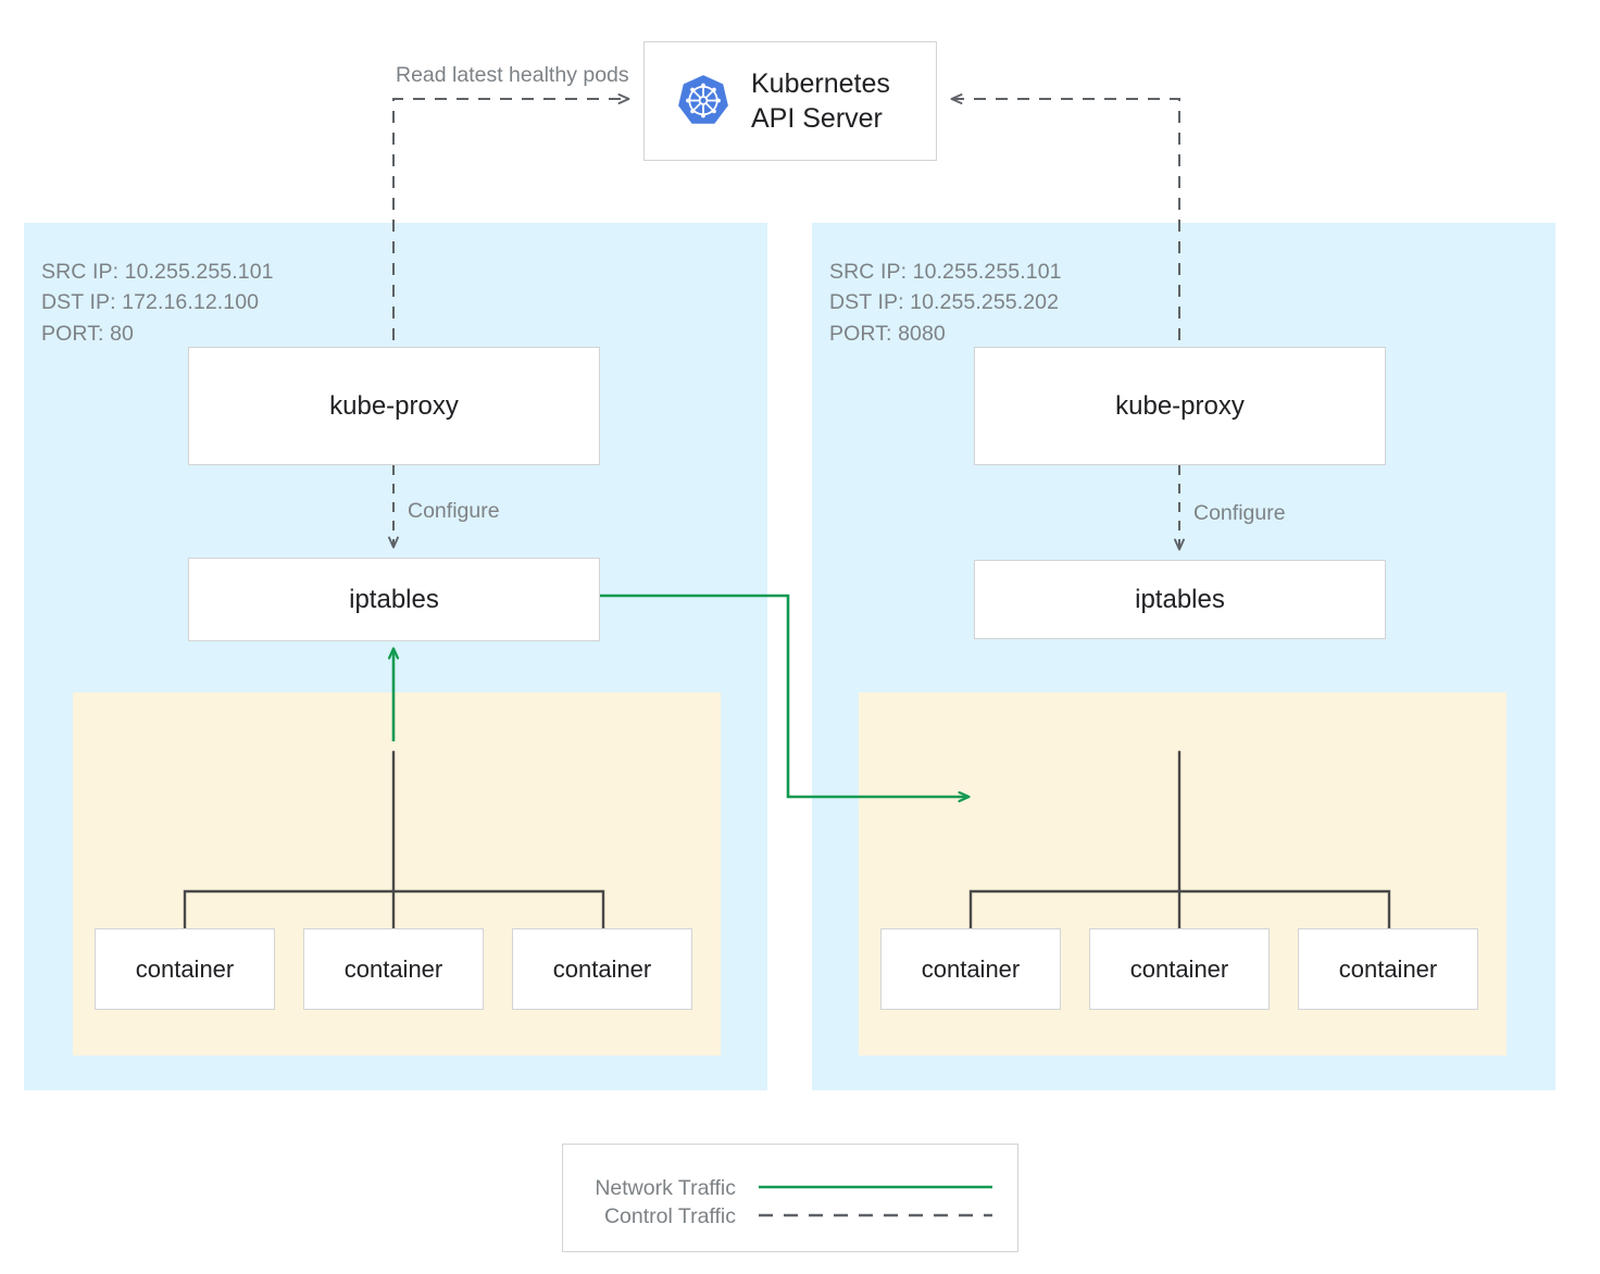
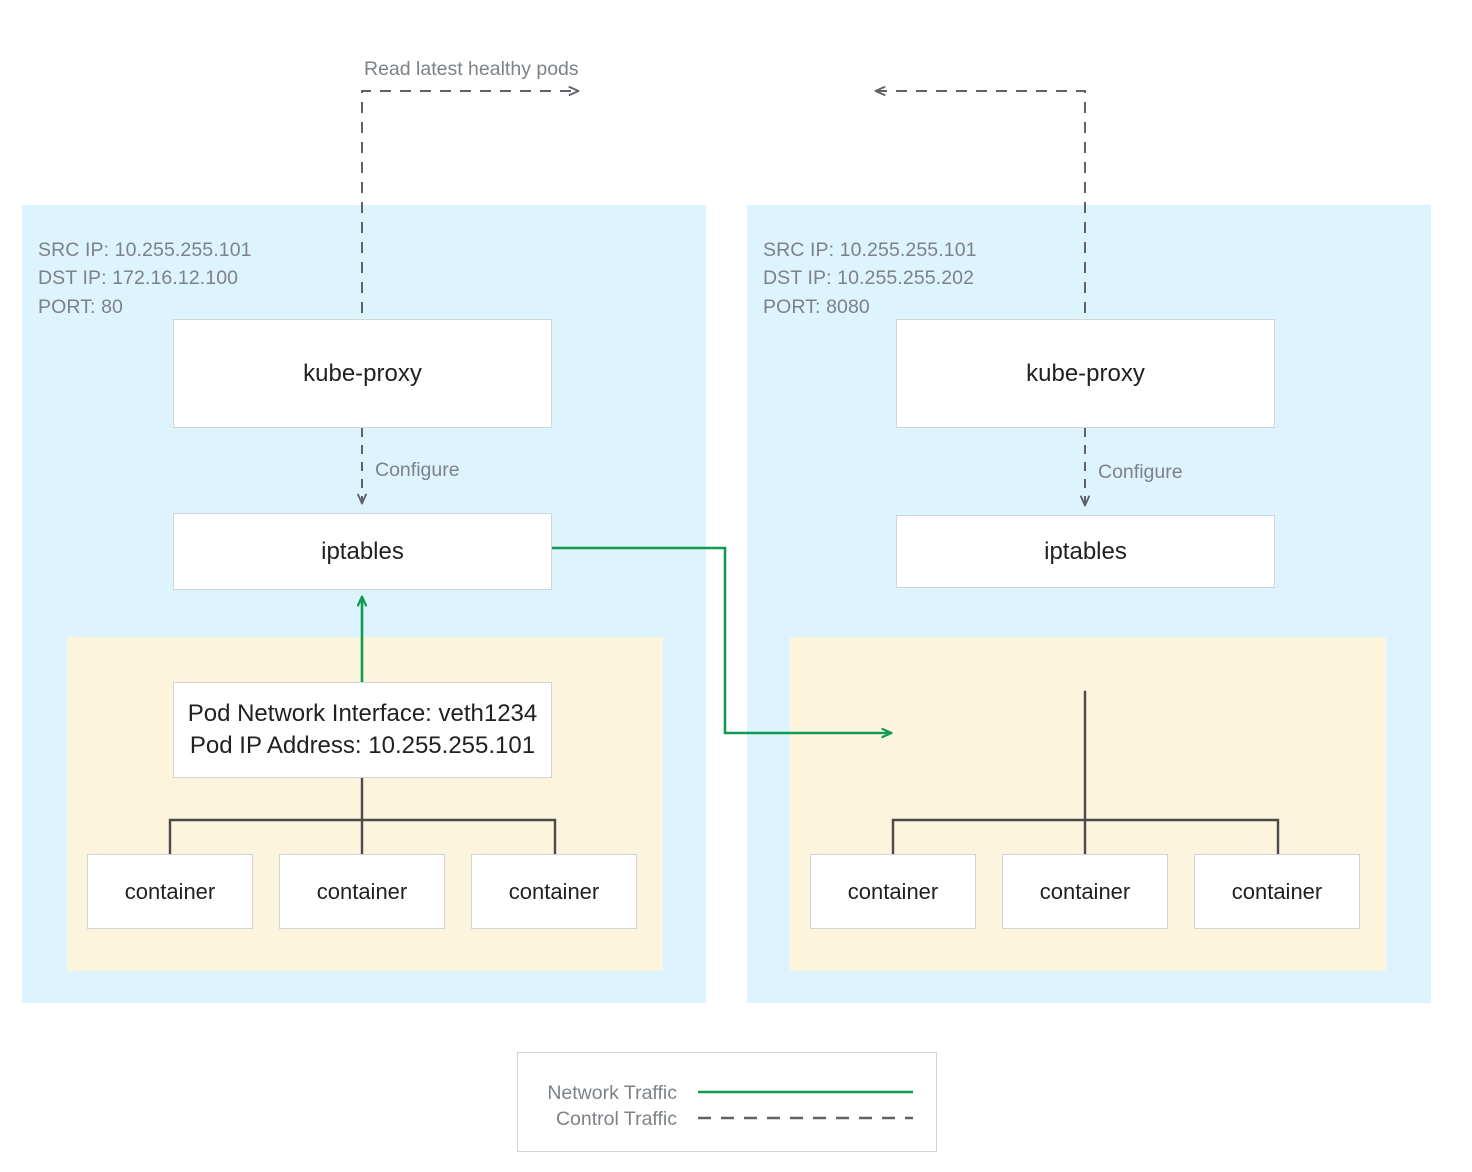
- Kubernetes
- API Server
  Read latest healthy pods
  Configure
  Configure
  SRC IP: 10.255.255.101
  DST IP: 172.16.12.100
  PORT: 80
  kube-proxy
  iptables
+ Pod Network Interface: veth1234
+ Pod IP Address: 10.255.255.101
  container
  container
  container
  SRC IP: 10.255.255.101
  DST IP: 10.255.255.202
  PORT: 8080
  kube-proxy
  iptables
  container
  container
  container
  Network Traffic
  Control Traffic
